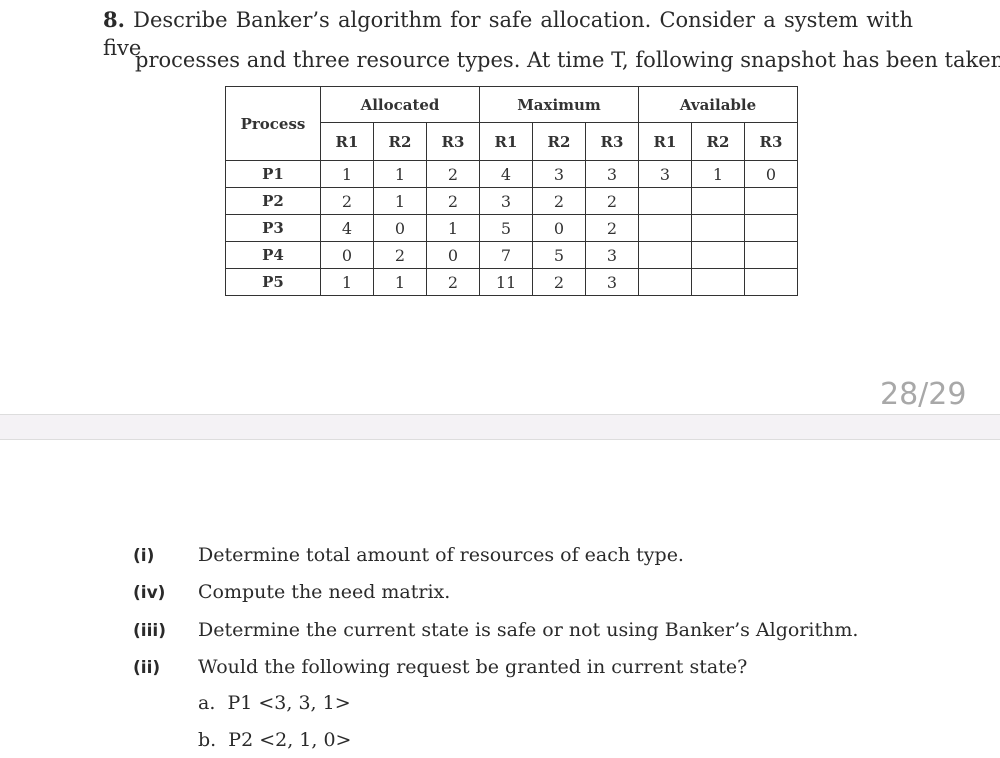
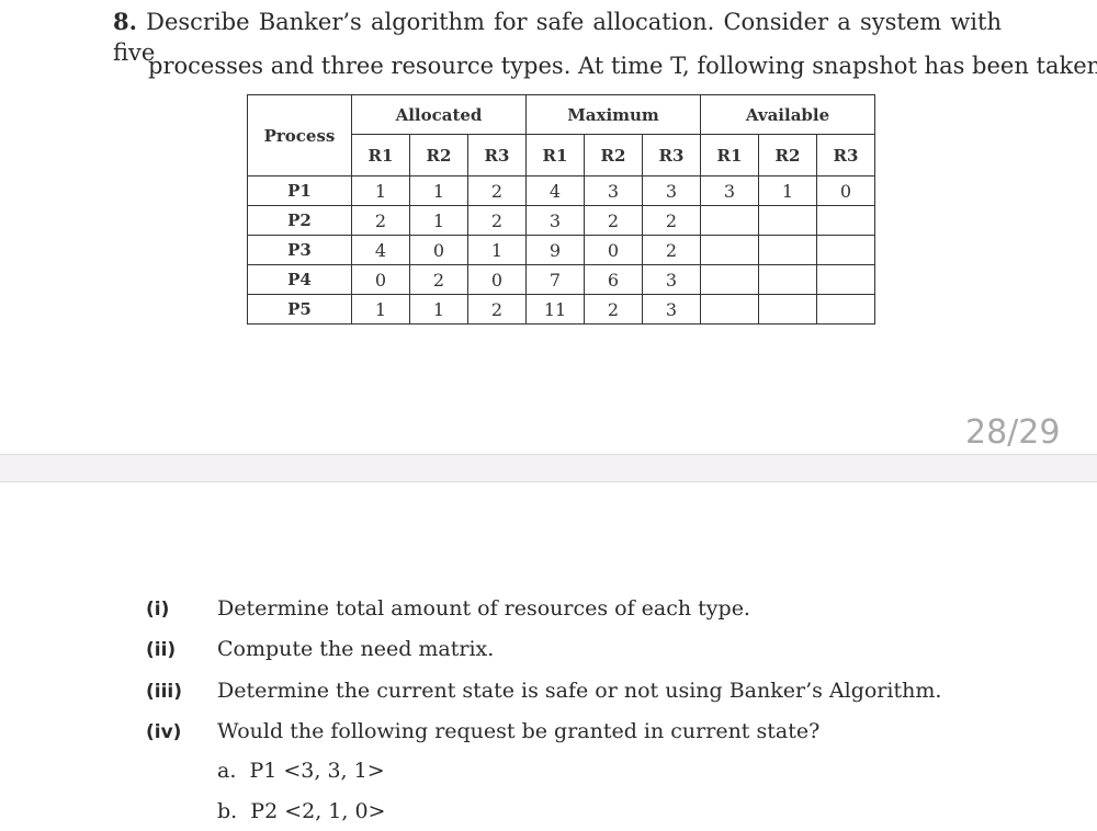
  8. Describe Banker’s algorithm for safe allocation. Consider a system with five
  processes and three resource types. At time T, following snapshot has been taken
  Process	Allocated	Maximum	Available
  R1	R2	R3	R1	R2	R3	R1	R2	R3
  P1	1	1	2	4	3	3	3	1	0
  P2	2	1	2	3	2	2
- P3	4	0	1	5	0	2
+ P3	4	0	1	9	0	2
- P4	0	2	0	7	5	3
+ P4	0	2	0	7	6	3
  P5	1	1	2	11	2	3
  28/29
  (i) Determine total amount of resources of each type.
- (iv) Compute the need matrix.
+ (ii) Compute the need matrix.
  (iii) Determine the current state is safe or not using Banker’s Algorithm.
- (ii) Would the following request be granted in current state?
+ (iv) Would the following request be granted in current state?
  a. P1 <3, 3, 1>
  b. P2 <2, 1, 0>
